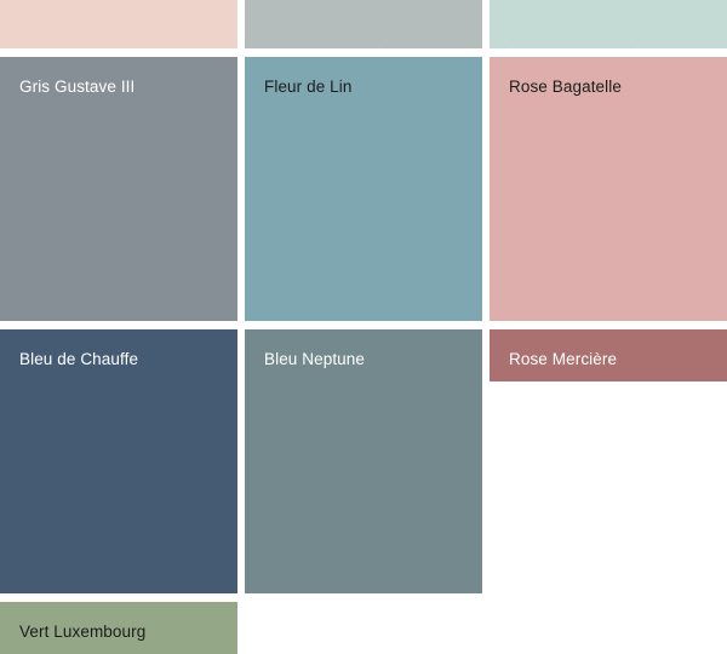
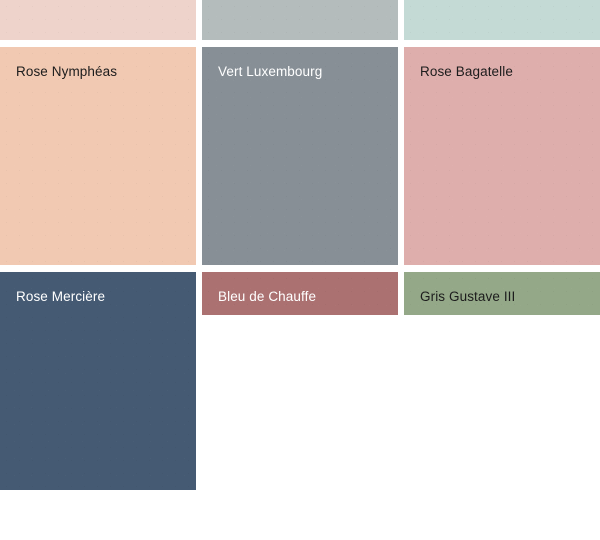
+ Rose Nymphéas
- Gris Gustave III
+ Vert Luxembourg
- Fleur de Lin
  Rose Bagatelle
- Bleu de Chauffe
+ Rose Mercière
- Bleu Neptune
- Rose Mercière
+ Bleu de Chauffe
- Vert Luxembourg
+ Gris Gustave III
